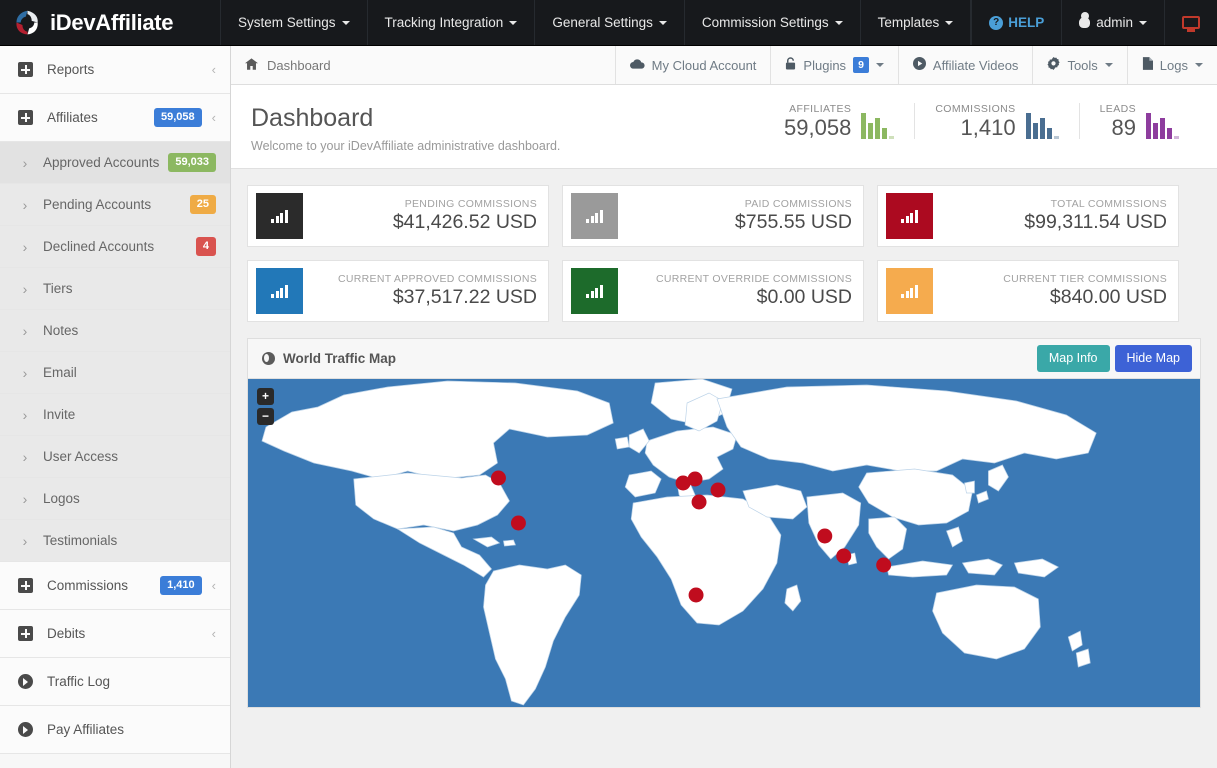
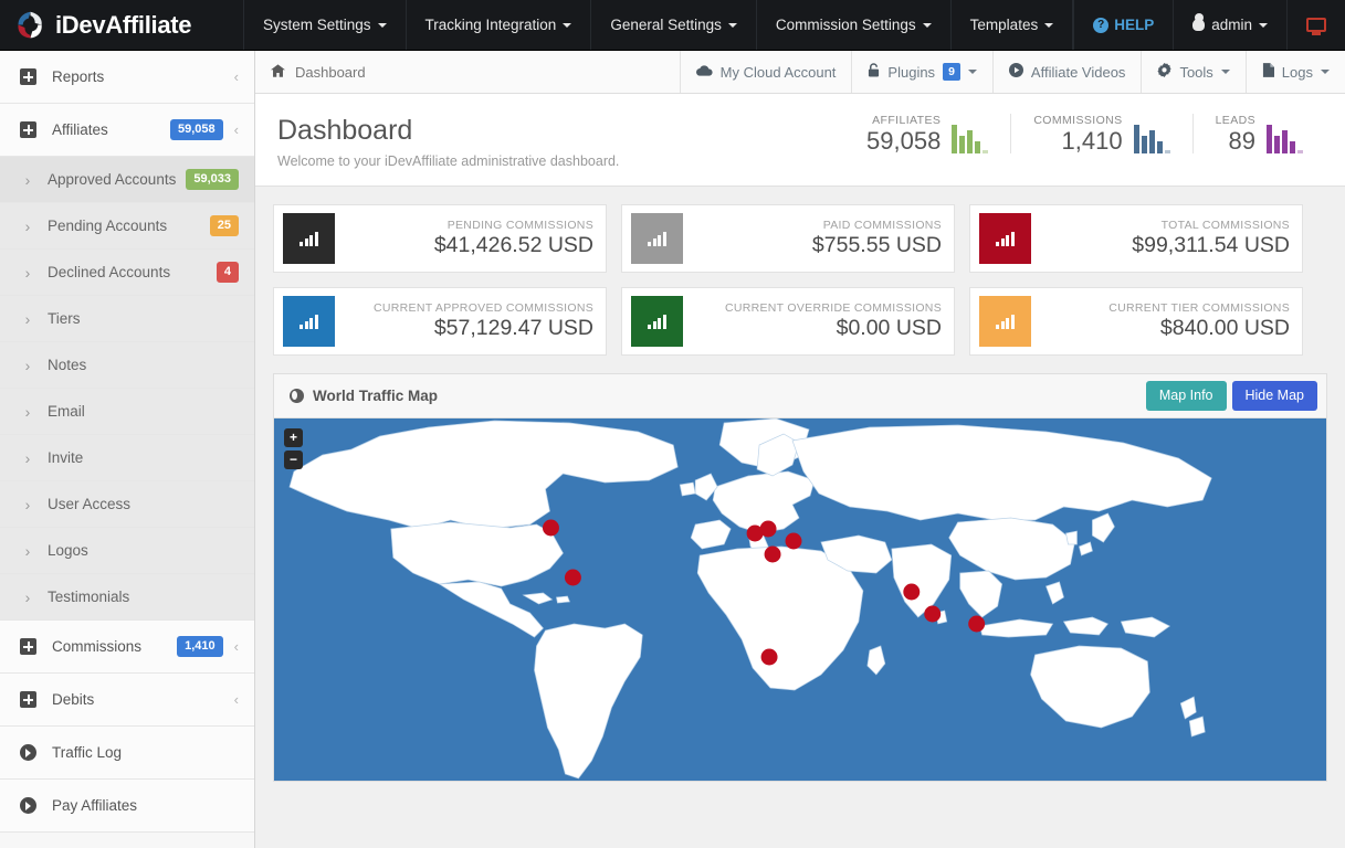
  iDevAffiliate
  System Settings
  Tracking Integration
  General Settings
  Commission Settings
  Templates
  ?
  HELP
  admin
  Reports
  ‹
  Affiliates
  59,058
  ‹
  ›
  Approved Accounts
  59,033
  ›
  Pending Accounts
  25
  ›
  Declined Accounts
  4
  ›
  Tiers
  ›
  Notes
  ›
  Email
  ›
  Invite
  ›
  User Access
  ›
  Logos
  ›
  Testimonials
  Commissions
  1,410
  ‹
  Debits
  ‹
  Traffic Log
  Pay Affiliates
  Dashboard
  My Cloud Account
  Plugins
  9
  Affiliate Videos
  Tools
  Logs
  Dashboard
  Welcome to your iDevAffiliate administrative dashboard.
  AFFILIATES
  59,058
  COMMISSIONS
  1,410
  LEADS
  89
  PENDING COMMISSIONS
  $41,426.52 USD
  PAID COMMISSIONS
  $755.55 USD
  TOTAL COMMISSIONS
  $99,311.54 USD
  CURRENT APPROVED COMMISSIONS
- $37,517.22 USD
+ $57,129.47 USD
  CURRENT OVERRIDE COMMISSIONS
  $0.00 USD
  CURRENT TIER COMMISSIONS
  $840.00 USD
  World Traffic Map
  Map Info
  Hide Map
  +
  −
